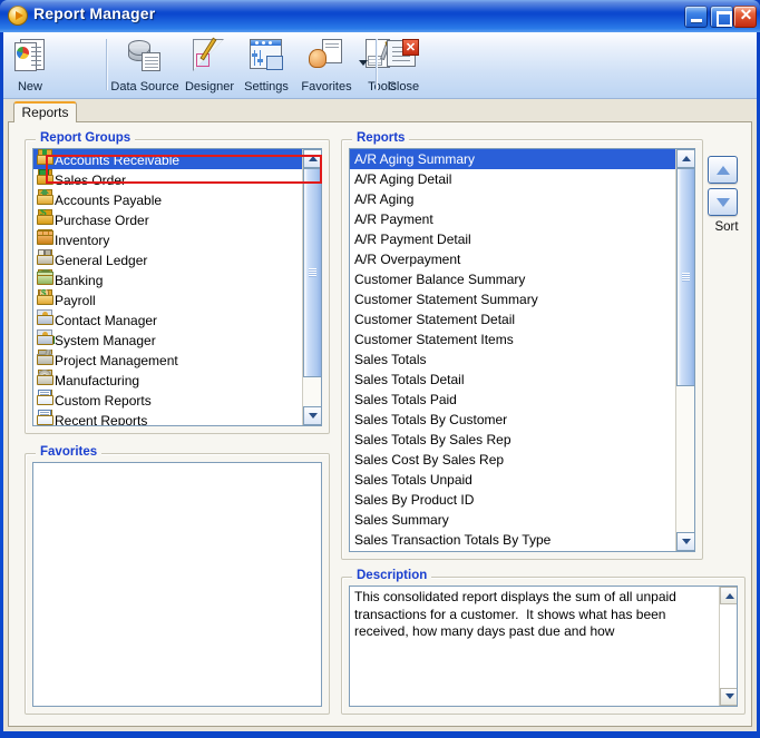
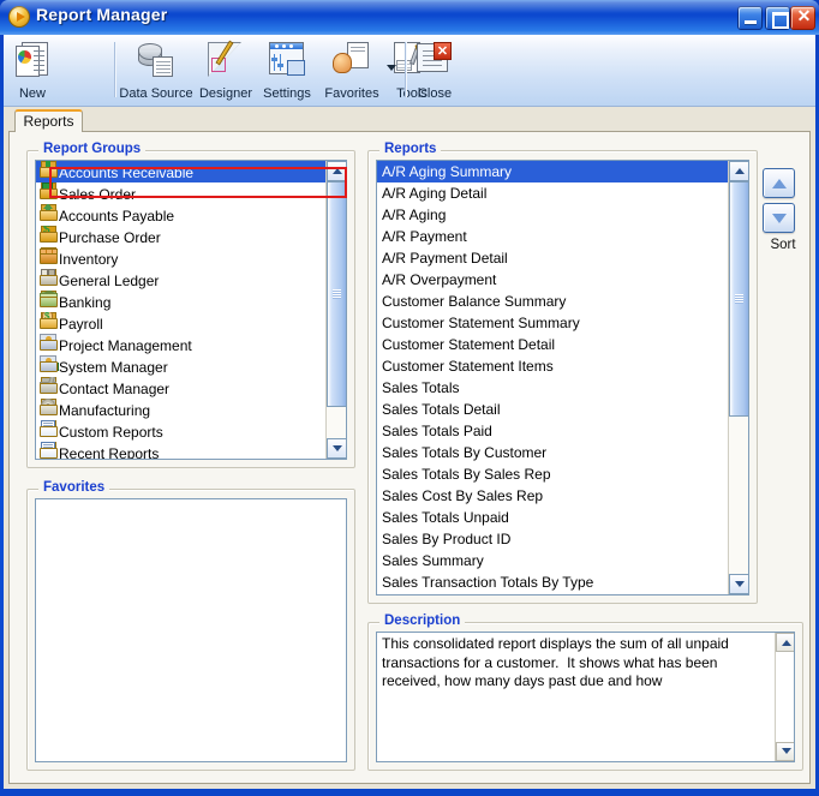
  Report Manager
  New
  Data Source
  Designer
  Settings
  Favorites
  Tools
  ✕
  Close
  Reports
  Report Groups
  Accounts Receivable
  Sales Order
  Accounts Payable
  $
  Purchase Order
  Inventory
  General Ledger
  Banking
  $
  Payroll
- Contact Manager
+ Project Management
  System Manager
- Project Management
+ Contact Manager
  Manufacturing
  Custom Reports
  Recent Reports
  Favorites
  Reports
  A/R Aging Summary
  A/R Aging Detail
  A/R Aging
  A/R Payment
  A/R Payment Detail
  A/R Overpayment
  Customer Balance Summary
  Customer Statement Summary
  Customer Statement Detail
  Customer Statement Items
  Sales Totals
  Sales Totals Detail
  Sales Totals Paid
  Sales Totals By Customer
  Sales Totals By Sales Rep
  Sales Cost By Sales Rep
  Sales Totals Unpaid
  Sales By Product ID
  Sales Summary
  Sales Transaction Totals By Type
  Sort
  Description
  This consolidated report displays the sum of all unpaid transactions for a customer. It shows what has been received, how many days past due and how
